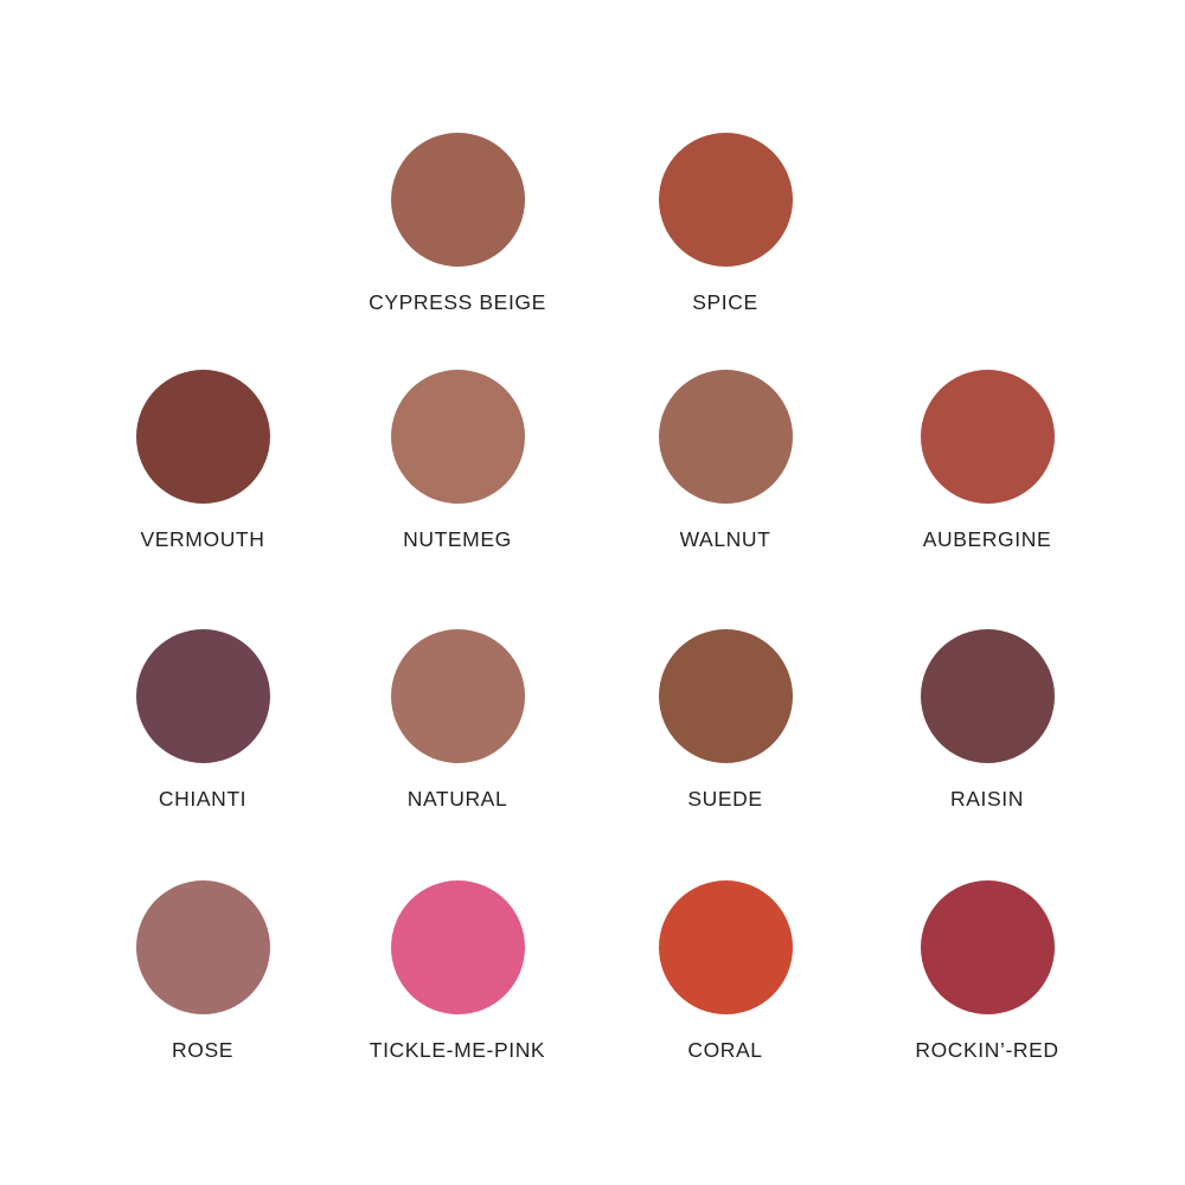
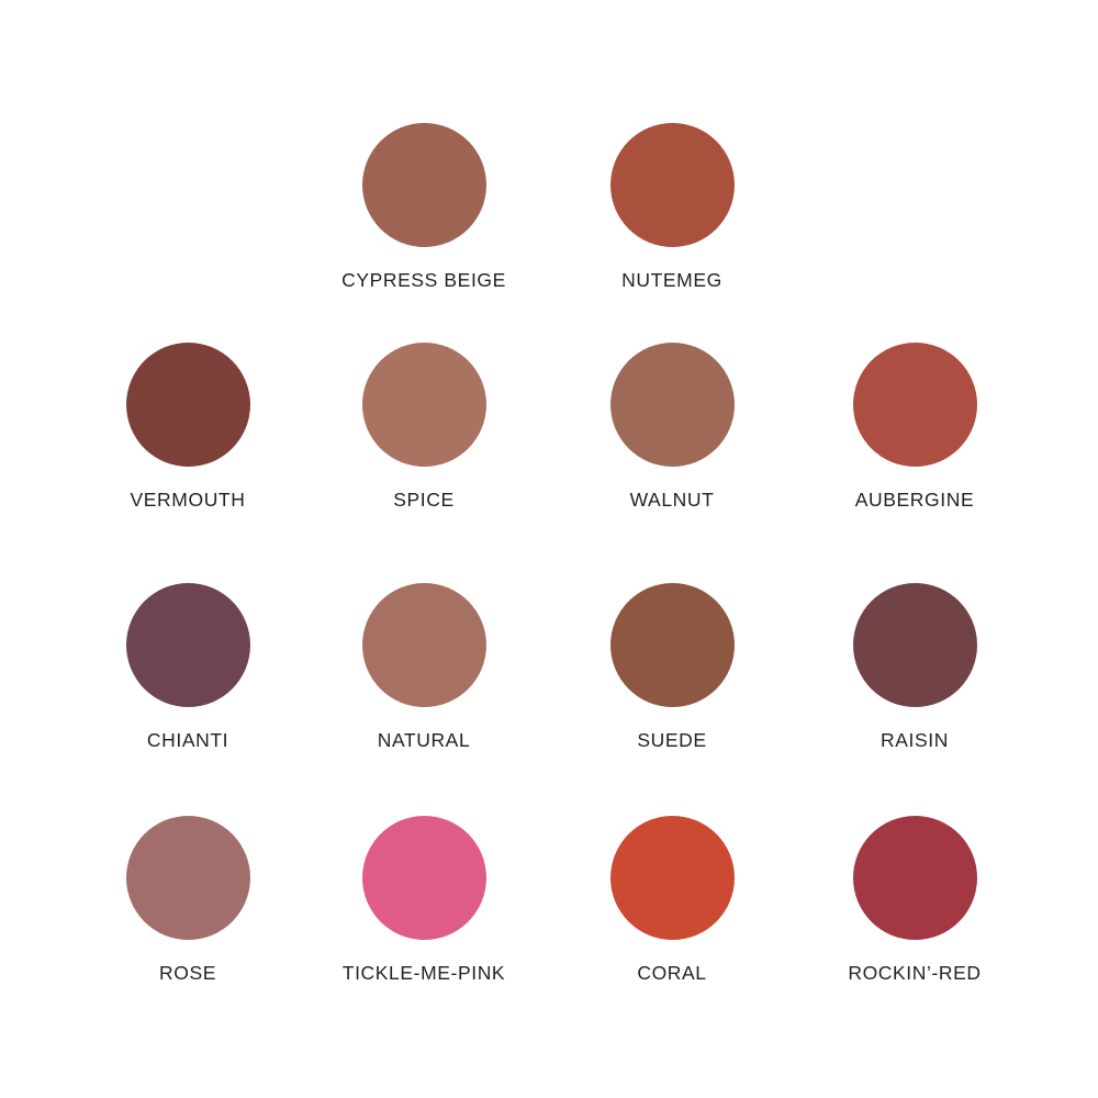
  CYPRESS BEIGE
- SPICE
+ NUTEMEG
  VERMOUTH
- NUTEMEG
+ SPICE
  WALNUT
  AUBERGINE
  CHIANTI
  NATURAL
  SUEDE
  RAISIN
  ROSE
  TICKLE-ME-PINK
  CORAL
  ROCKIN’-RED
